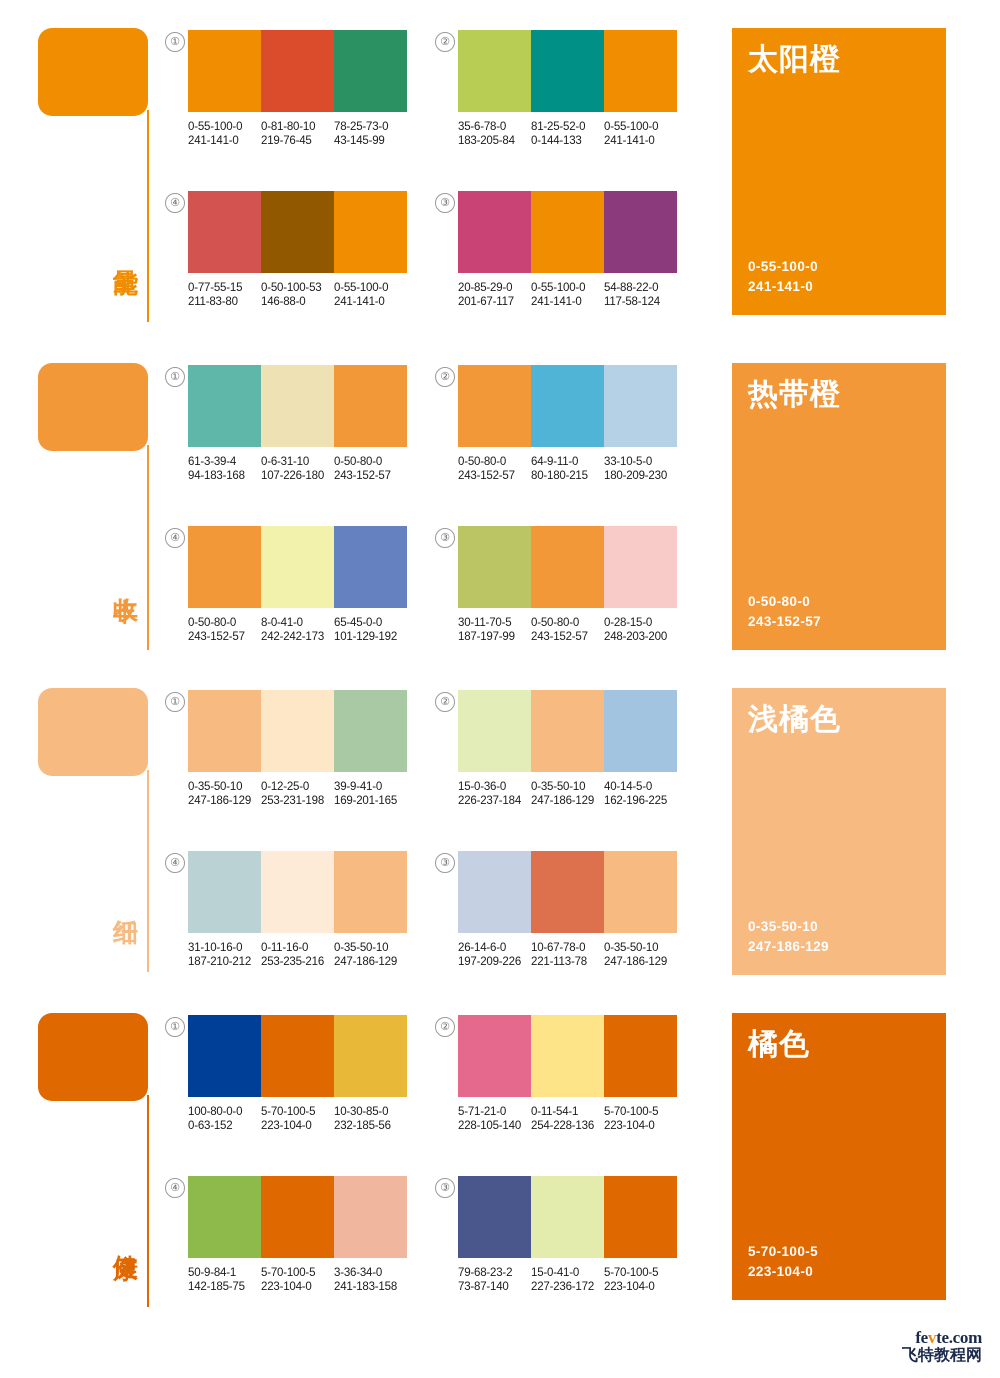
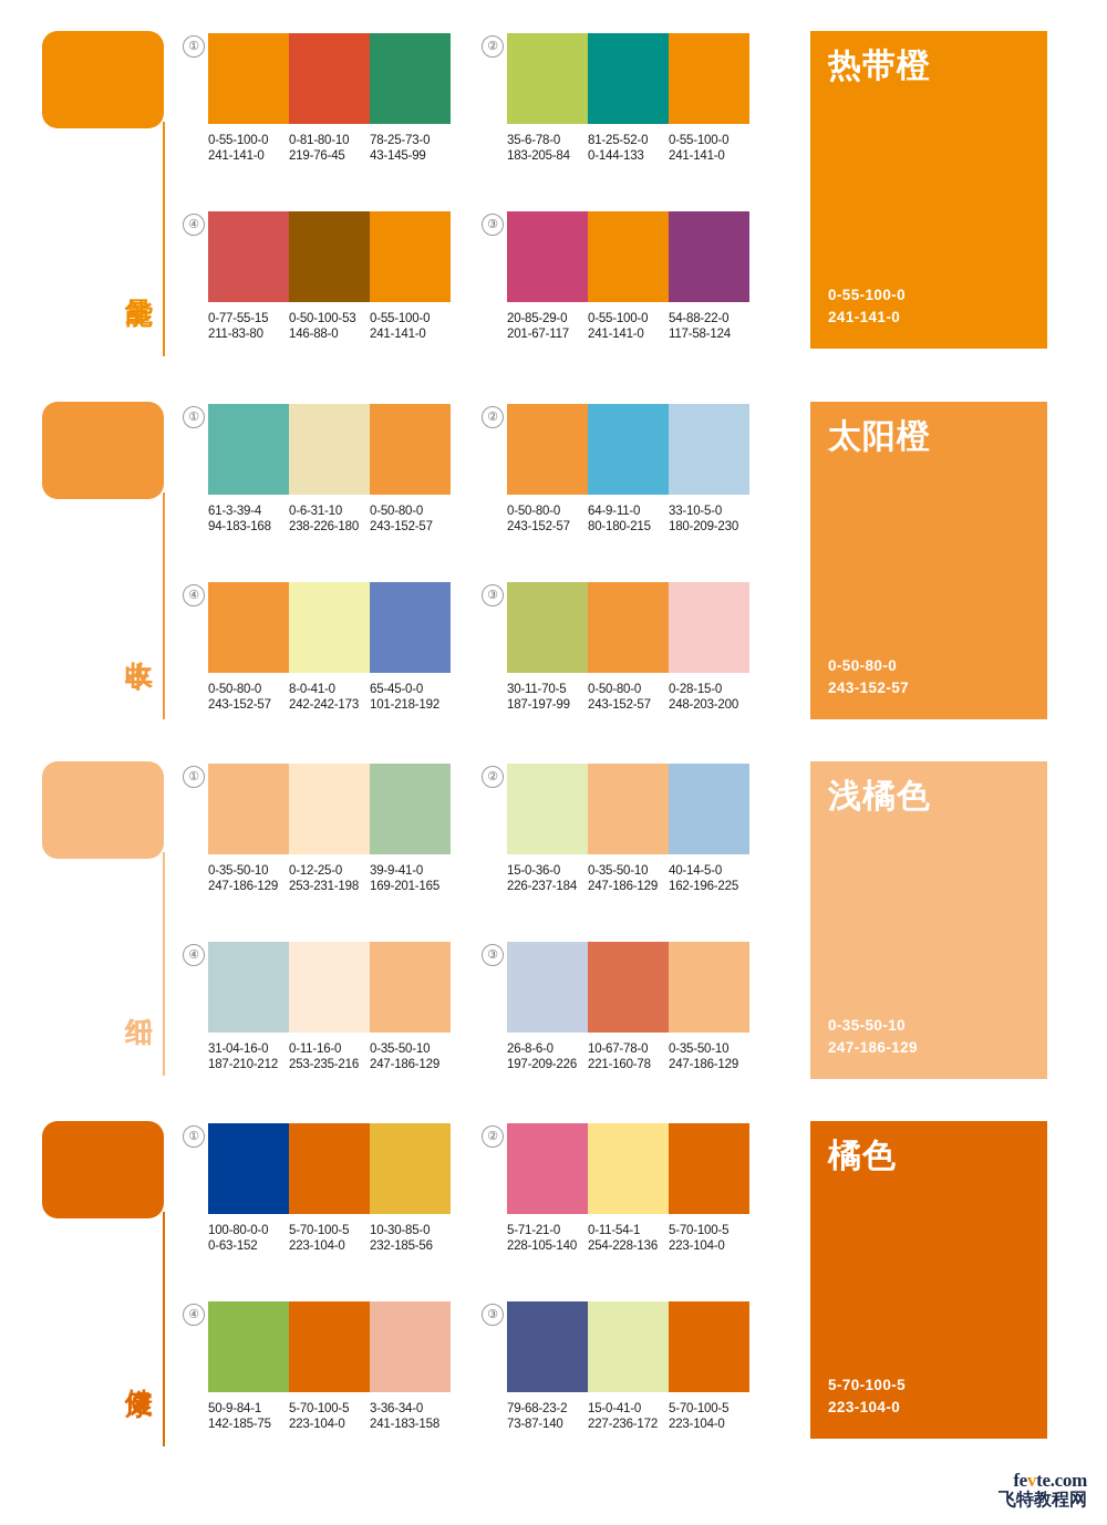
  ①
  0-55-100-0
  241-141-0
  0-81-80-10
  219-76-45
  78-25-73-0
  43-145-99
  ②
  35-6-78-0
  183-205-84
  81-25-52-0
  0-144-133
  0-55-100-0
  241-141-0
  ④
  0-77-55-15
  211-83-80
  0-50-100-53
  146-88-0
  0-55-100-0
  241-141-0
  ③
  20-85-29-0
  201-67-117
  0-55-100-0
  241-141-0
  54-88-22-0
  117-58-124
- 太阳橙
+ 热带橙
  0-55-100-0
  241-141-0
  ①
  61-3-39-4
  94-183-168
  0-6-31-10
- 107-226-180
+ 238-226-180
  0-50-80-0
  243-152-57
  ②
  0-50-80-0
  243-152-57
  64-9-11-0
  80-180-215
  33-10-5-0
  180-209-230
  ④
  0-50-80-0
  243-152-57
  8-0-41-0
  242-242-173
  65-45-0-0
- 101-129-192
+ 101-218-192
  ③
  30-11-70-5
  187-197-99
  0-50-80-0
  243-152-57
  0-28-15-0
  248-203-200
- 热带橙
+ 太阳橙
  0-50-80-0
  243-152-57
  ①
  0-35-50-10
  247-186-129
  0-12-25-0
  253-231-198
  39-9-41-0
  169-201-165
  ②
  15-0-36-0
  226-237-184
  0-35-50-10
  247-186-129
  40-14-5-0
  162-196-225
  ④
- 31-10-16-0
+ 31-04-16-0
  187-210-212
  0-11-16-0
  253-235-216
  0-35-50-10
  247-186-129
  ③
- 26-14-6-0
+ 26-8-6-0
  197-209-226
  10-67-78-0
- 221-113-78
+ 221-160-78
  0-35-50-10
  247-186-129
  浅橘色
  0-35-50-10
  247-186-129
  ①
  100-80-0-0
  0-63-152
  5-70-100-5
  223-104-0
  10-30-85-0
  232-185-56
  ②
  5-71-21-0
  228-105-140
  0-11-54-1
  254-228-136
  5-70-100-5
  223-104-0
  ④
  50-9-84-1
  142-185-75
  5-70-100-5
  223-104-0
  3-36-34-0
  241-183-158
  ③
  79-68-23-2
  73-87-140
  15-0-41-0
  227-236-172
  5-70-100-5
  223-104-0
  橘色
  5-70-100-5
  223-104-0
  fevte.com
  飞特教程网
